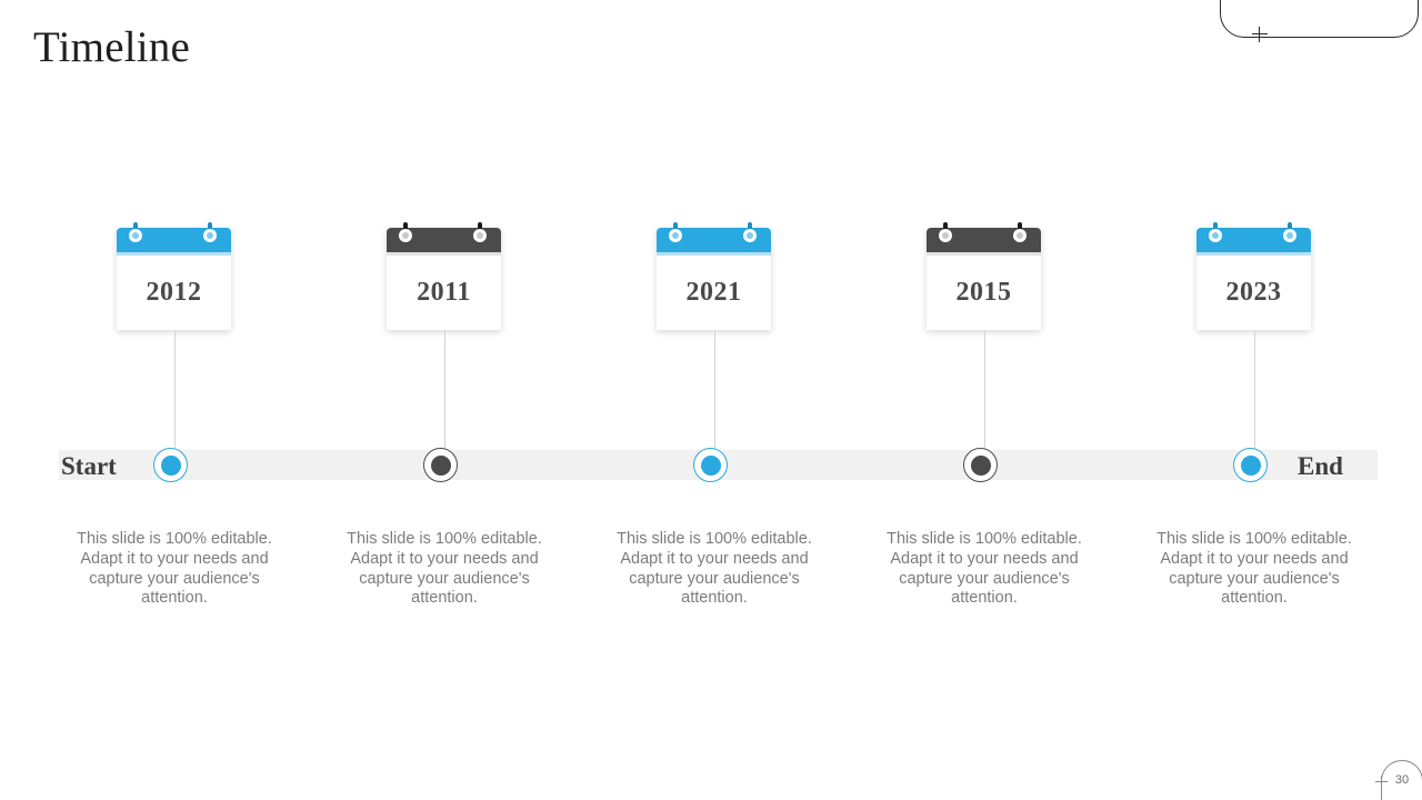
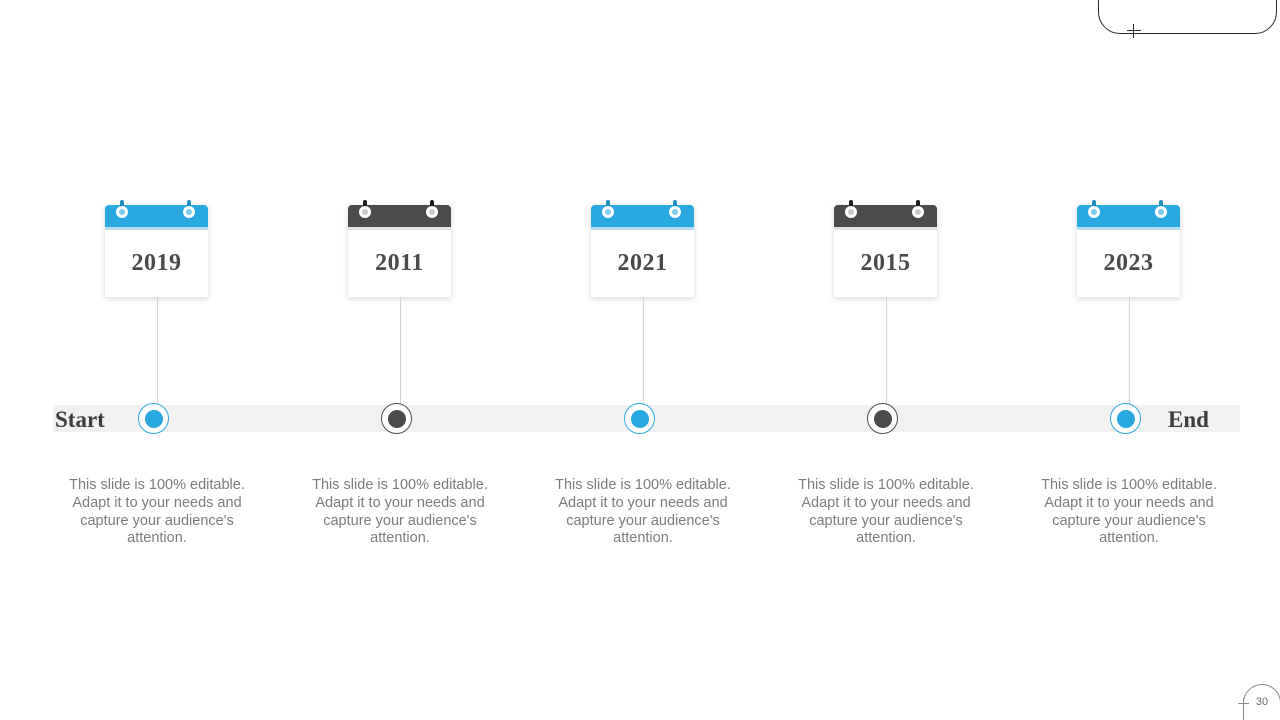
- Timeline
  Start
  End
- 2012
+ 2019
  This slide is 100% editable. Adapt it to your needs and capture your audience's attention.
  2011
  This slide is 100% editable. Adapt it to your needs and capture your audience's attention.
  2021
  This slide is 100% editable. Adapt it to your needs and capture your audience's attention.
  2015
  This slide is 100% editable. Adapt it to your needs and capture your audience's attention.
  2023
  This slide is 100% editable. Adapt it to your needs and capture your audience's attention.
  30
